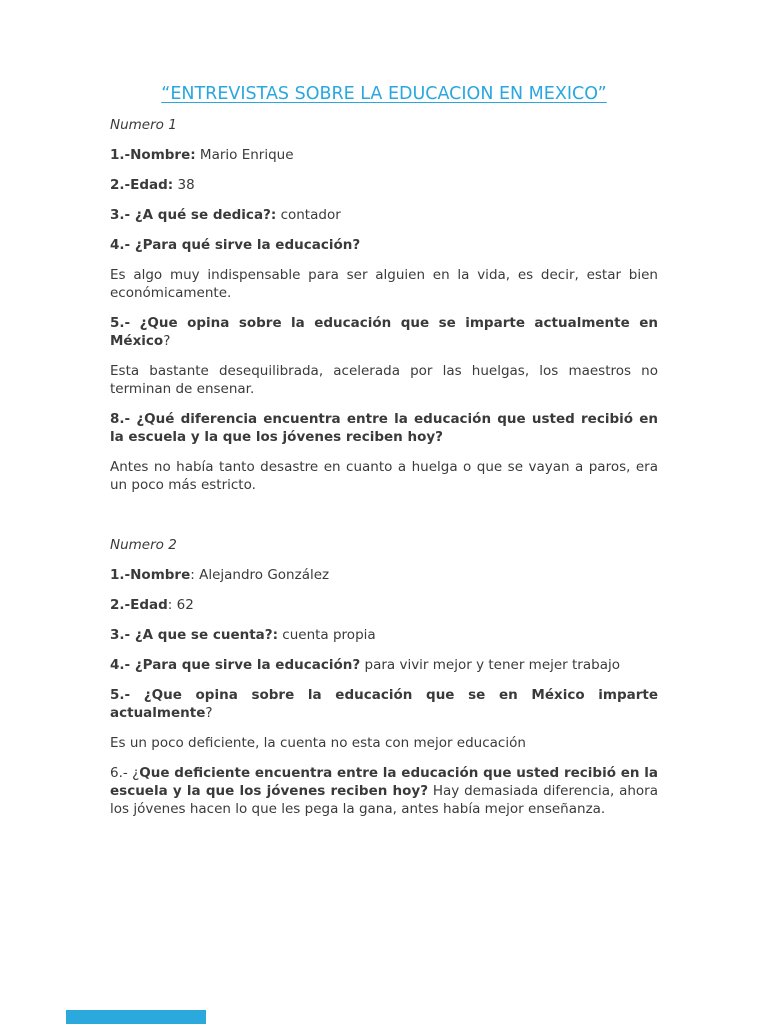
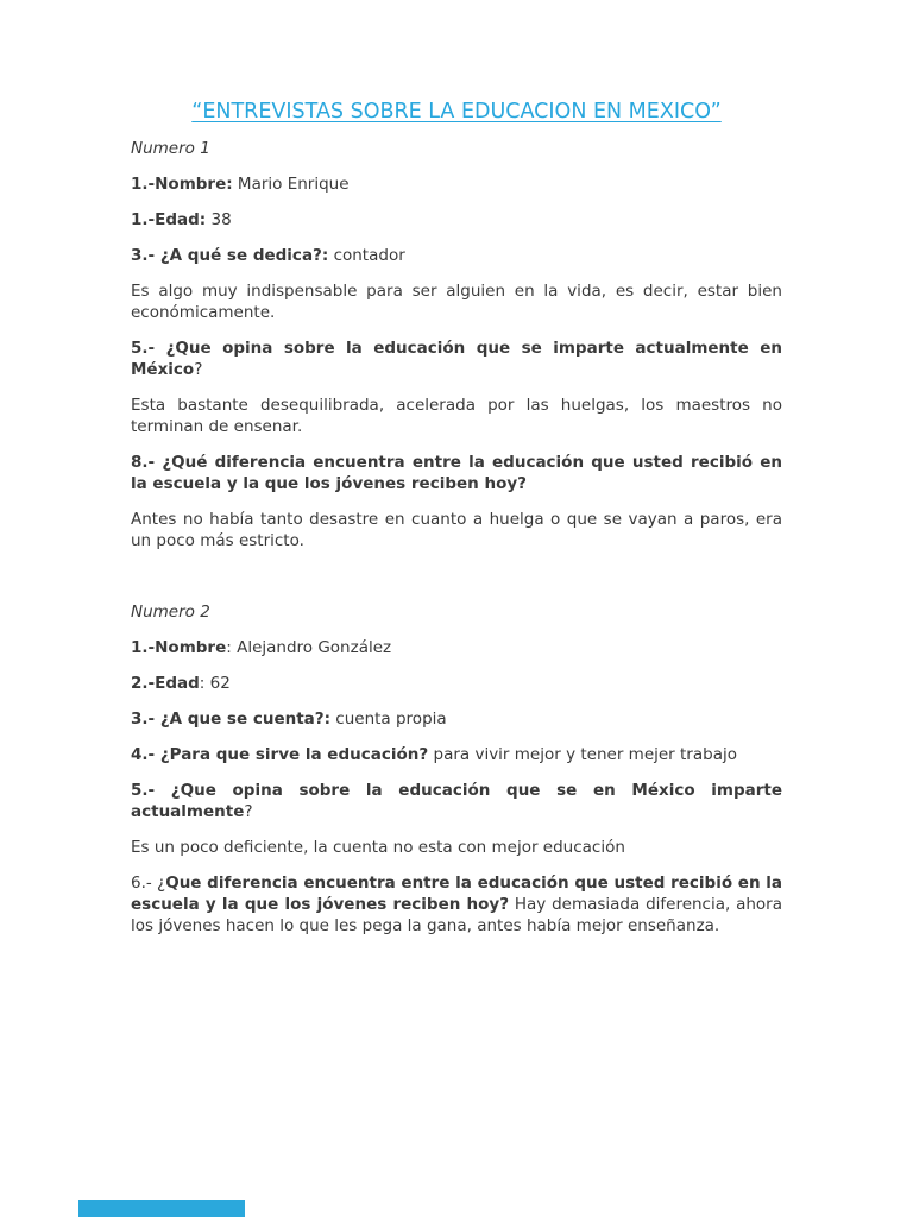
  “ENTREVISTAS SOBRE LA EDUCACION EN MEXICO”
  Numero 1
  1.-Nombre: Mario Enrique
- 2.-Edad: 38
+ 1.-Edad: 38
  3.- ¿A qué se dedica?: contador
- 4.- ¿Para qué sirve la educación?
  Es algo muy indispensable para ser alguien en la vida, es decir, estar bien económicamente.
  5.- ¿Que opina sobre la educación que se imparte actualmente en México?
  Esta bastante desequilibrada, acelerada por las huelgas, los maestros no terminan de ensenar.
  8.- ¿Qué diferencia encuentra entre la educación que usted recibió en la escuela y la que los jóvenes reciben hoy?
  Antes no había tanto desastre en cuanto a huelga o que se vayan a paros, era un poco más estricto.
  Numero 2
  1.-Nombre: Alejandro González
  2.-Edad: 62
  3.- ¿A que se cuenta?: cuenta propia
  4.- ¿Para que sirve la educación? para vivir mejor y tener mejer trabajo
  5.- ¿Que opina sobre la educación que se en México imparte actualmente?
  Es un poco deficiente, la cuenta no esta con mejor educación
- 6.- ¿Que deficiente encuentra entre la educación que usted recibió en la escuela y la que los jóvenes reciben hoy? Hay demasiada diferencia, ahora los jóvenes hacen lo que les pega la gana, antes había mejor enseñanza.
+ 6.- ¿Que diferencia encuentra entre la educación que usted recibió en la escuela y la que los jóvenes reciben hoy? Hay demasiada diferencia, ahora los jóvenes hacen lo que les pega la gana, antes había mejor enseñanza.
